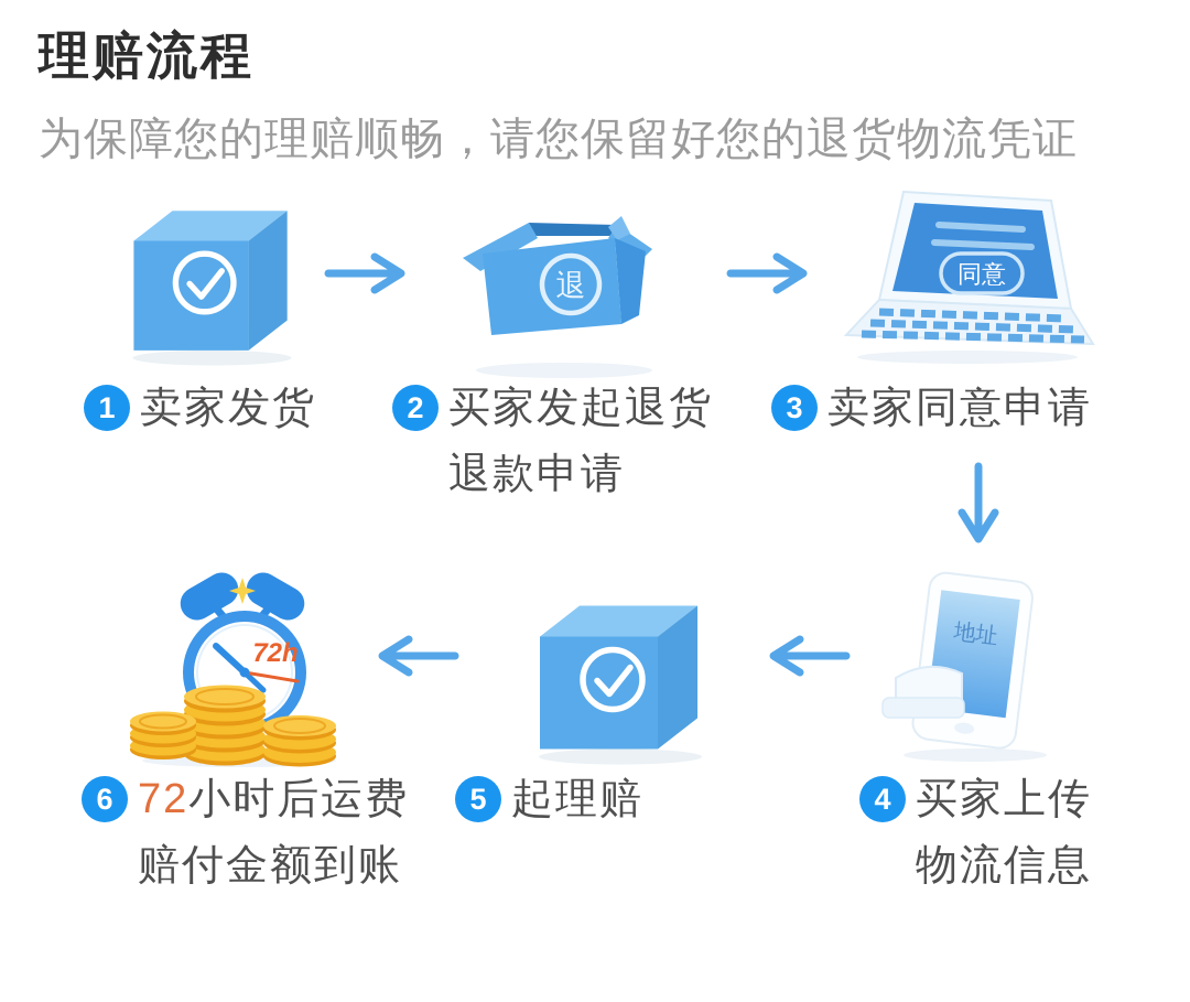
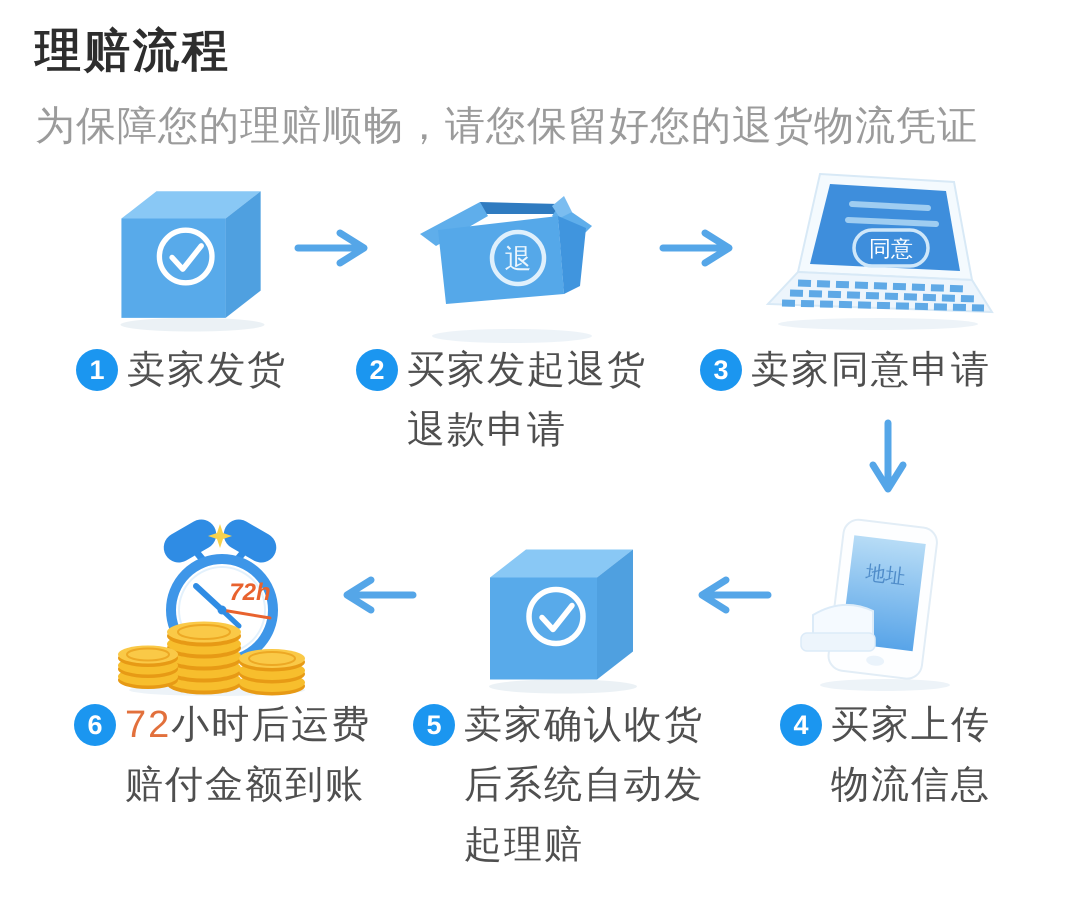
  理赔流程
  为保障您的理赔顺畅，请您保留好您的退货物流凭证
  退
  同意
  1
  卖家发货
  2
  买家发起退货
  退款申请
  3
  卖家同意申请
  72h
  4
  买家上传
  物流信息
  5
+ 卖家确认收货
+ 后系统自动发
  起理赔
  6
  72小时后运费
  赔付金额到账
